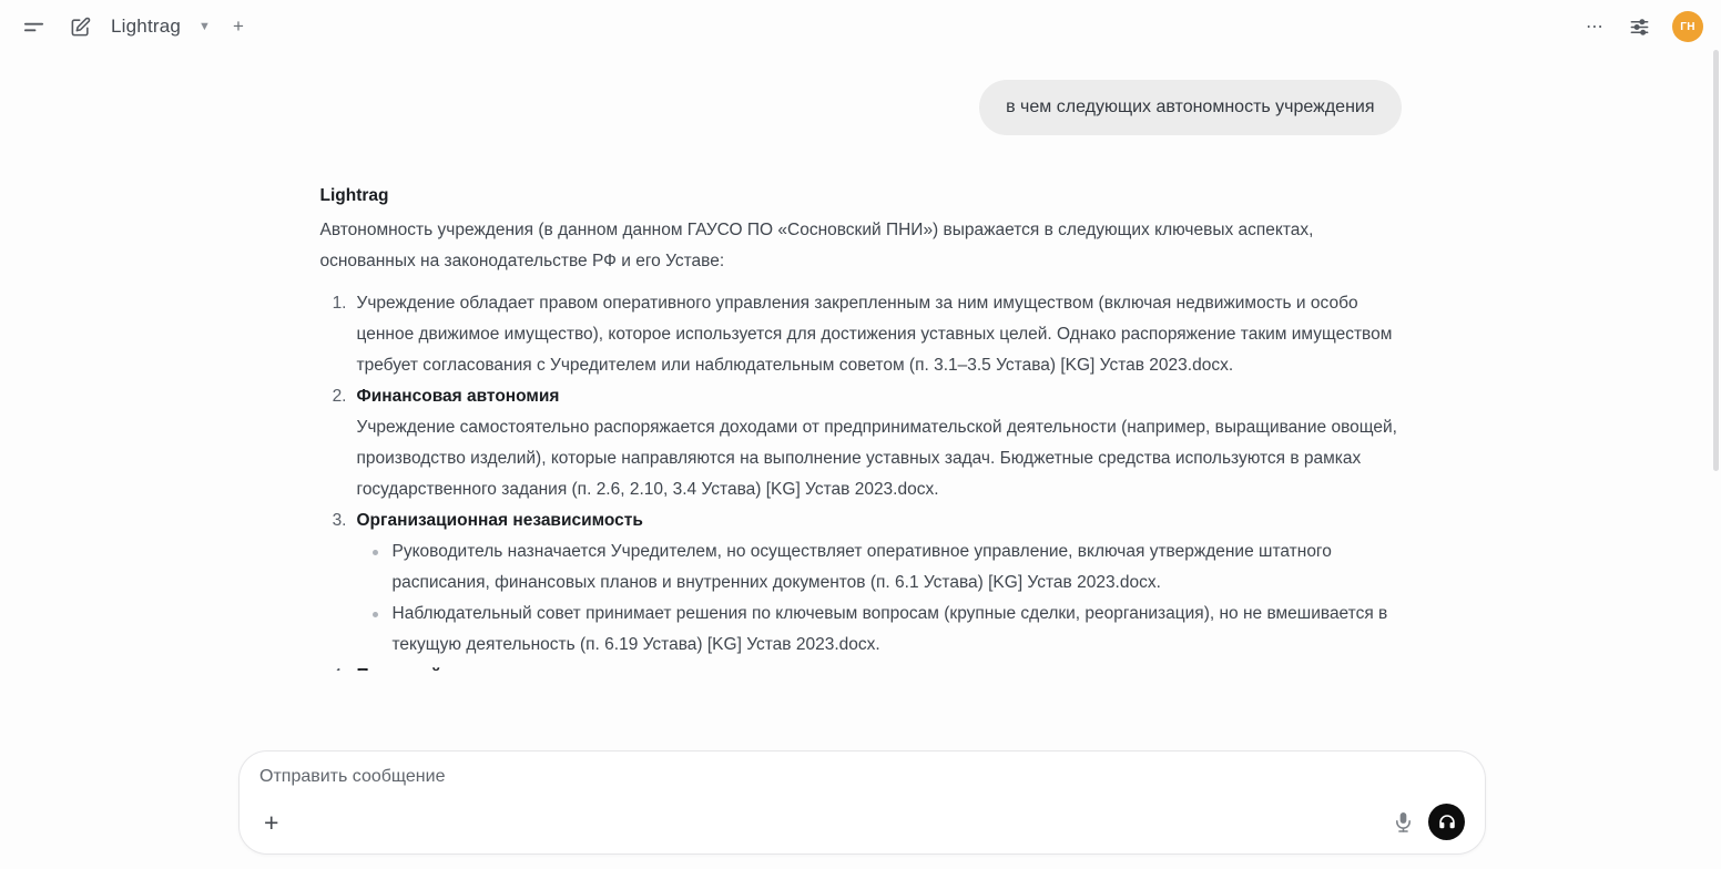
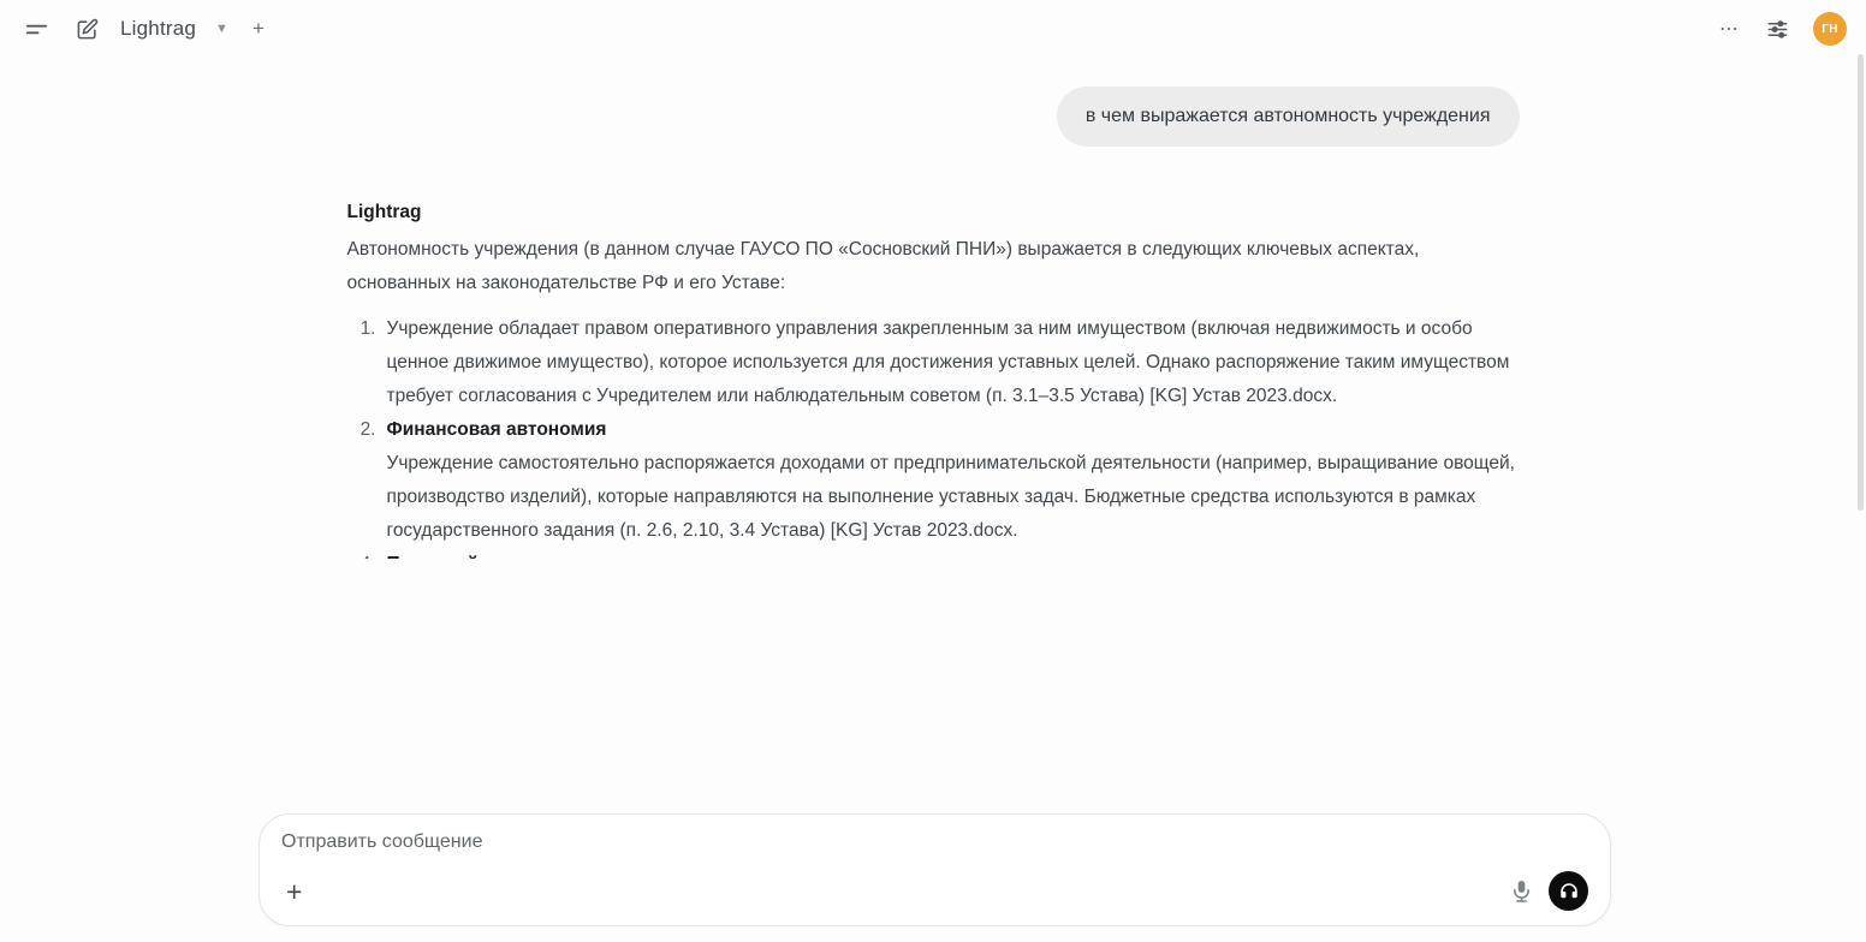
  Lightrag
  ▼
  +
  ⋯
  ГН
- в чем следующих автономность учреждения
+ в чем выражается автономность учреждения
  Lightrag
- Автономность учреждения (в данном данном ГАУСО ПО «Сосновский ПНИ») выражается в следующих ключевых аспектах, основанных на законодательстве РФ и его Уставе:
+ Автономность учреждения (в данном случае ГАУСО ПО «Сосновский ПНИ») выражается в следующих ключевых аспектах, основанных на законодательстве РФ и его Уставе:
  1.
  Учреждение обладает правом оперативного управления закрепленным за ним имуществом (включая недвижимость и особо ценное движимое имущество), которое используется для достижения уставных целей. Однако распоряжение таким имуществом требует согласования с Учредителем или наблюдательным советом (п. 3.1–3.5 Устава) [KG] Устав 2023.docx.
  2.
  Финансовая автономия
  Учреждение самостоятельно распоряжается доходами от предпринимательской деятельности (например, выращивание овощей, производство изделий), которые направляются на выполнение уставных задач. Бюджетные средства используются в рамках государственного задания (п. 2.6, 2.10, 3.4 Устава) [KG] Устав 2023.docx.
- 3.
- Организационная независимость
- Руководитель назначается Учредителем, но осуществляет оперативное управление, включая утверждение штатного расписания, финансовых планов и внутренних документов (п. 6.1 Устава) [KG] Устав 2023.docx.
- Наблюдательный совет принимает решения по ключевым вопросам (крупные сделки, реорганизация), но не вмешивается в текущую деятельность (п. 6.19 Устава) [KG] Устав 2023.docx.
  Отправить сообщение
  +
